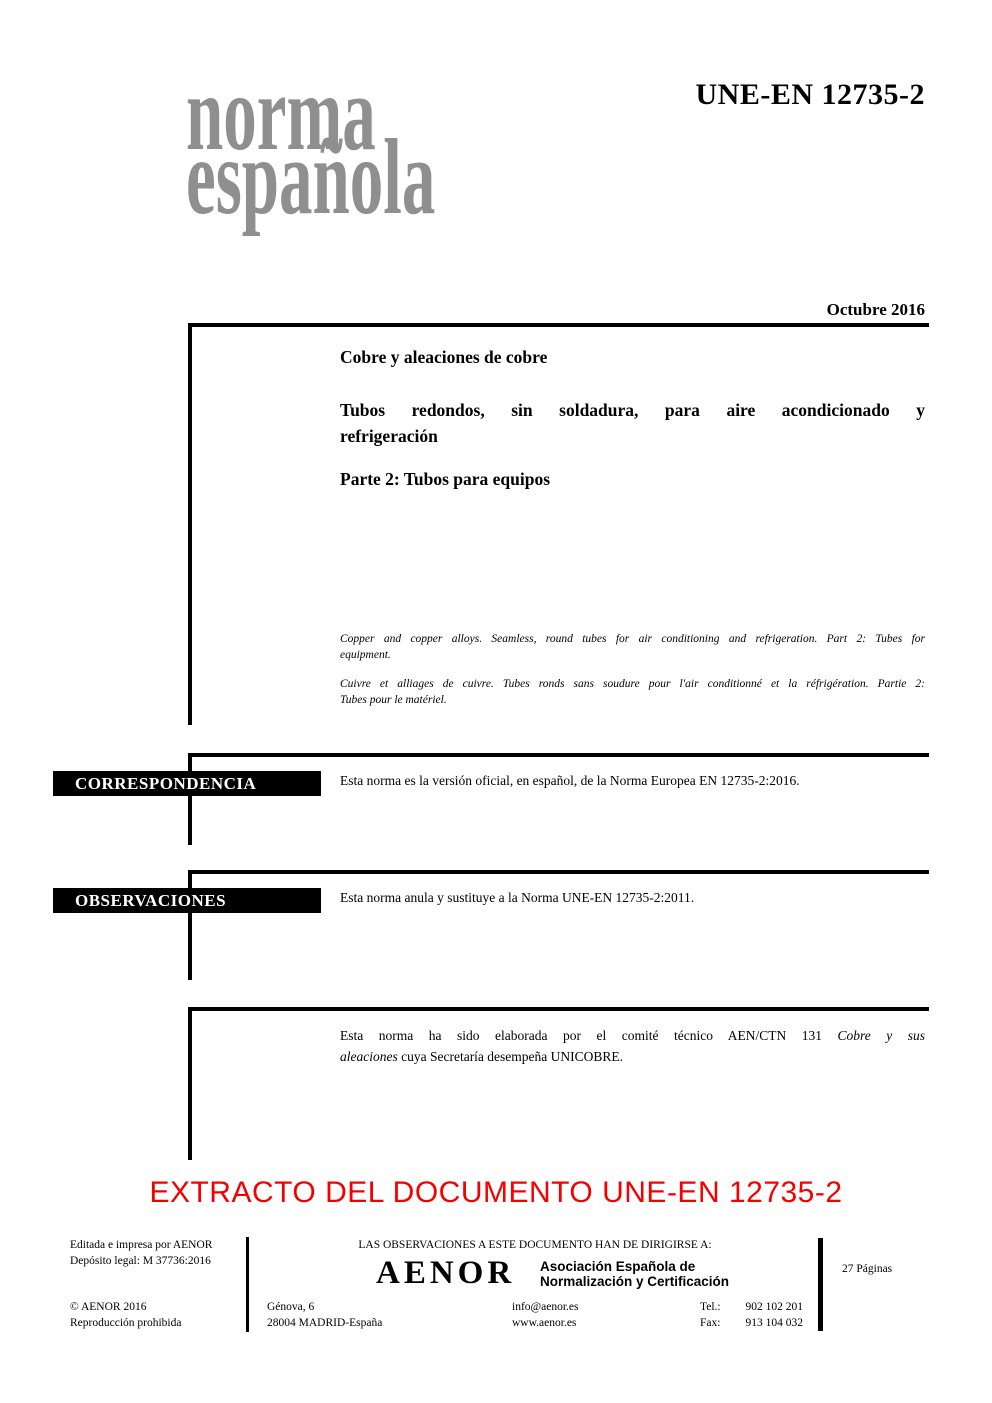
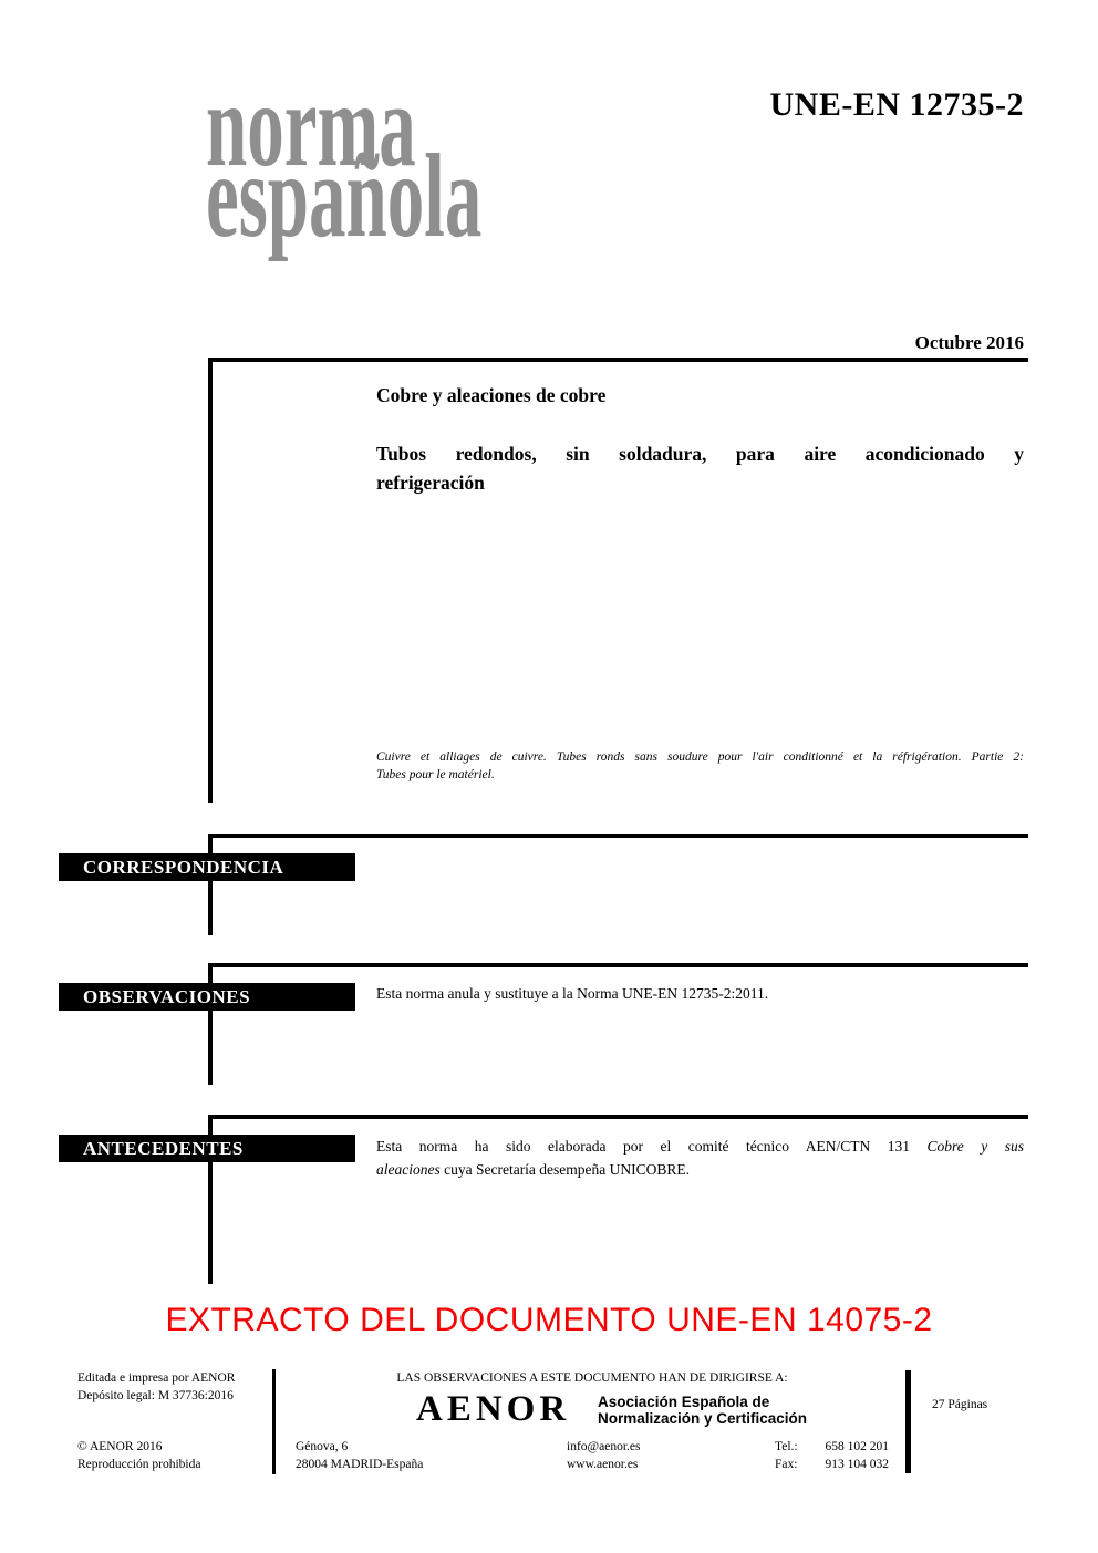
  norma
  española
  UNE-EN 12735-2
  Octubre 2016
  Cobre y aleaciones de cobre
  Tubos redondos, sin soldadura, para aire acondicionado y
  refrigeración
- Parte 2: Tubos para equipos
- Copper and copper alloys. Seamless, round tubes for air conditioning and refrigeration. Part 2: Tubes for
- equipment.
  Cuivre et alliages de cuivre. Tubes ronds sans soudure pour l'air conditionné et la réfrigération. Partie 2:
  Tubes pour le matériel.
  CORRESPONDENCIA
- Esta norma es la versión oficial, en español, de la Norma Europea EN 12735-2:2016.
  OBSERVACIONES
  Esta norma anula y sustituye a la Norma UNE-EN 12735-2:2011.
+ ANTECEDENTES
  Esta norma ha sido elaborada por el comité técnico AEN/CTN 131 Cobre y sus
  aleaciones cuya Secretaría desempeña UNICOBRE.
- EXTRACTO DEL DOCUMENTO UNE-EN 12735-2
+ EXTRACTO DEL DOCUMENTO UNE-EN 14075-2
  Editada e impresa por AENOR
  Depósito legal: M 37736:2016
  © AENOR 2016
  Reproducción prohibida
  LAS OBSERVACIONES A ESTE DOCUMENTO HAN DE DIRIGIRSE A:
  AENOR
  Asociación Española de
  Normalización y Certificación
  Génova, 6
  28004 MADRID-España
  info@aenor.es
  www.aenor.es
  Tel.:
- 902 102 201
+ 658 102 201
  Fax:
  913 104 032
  27 Páginas
